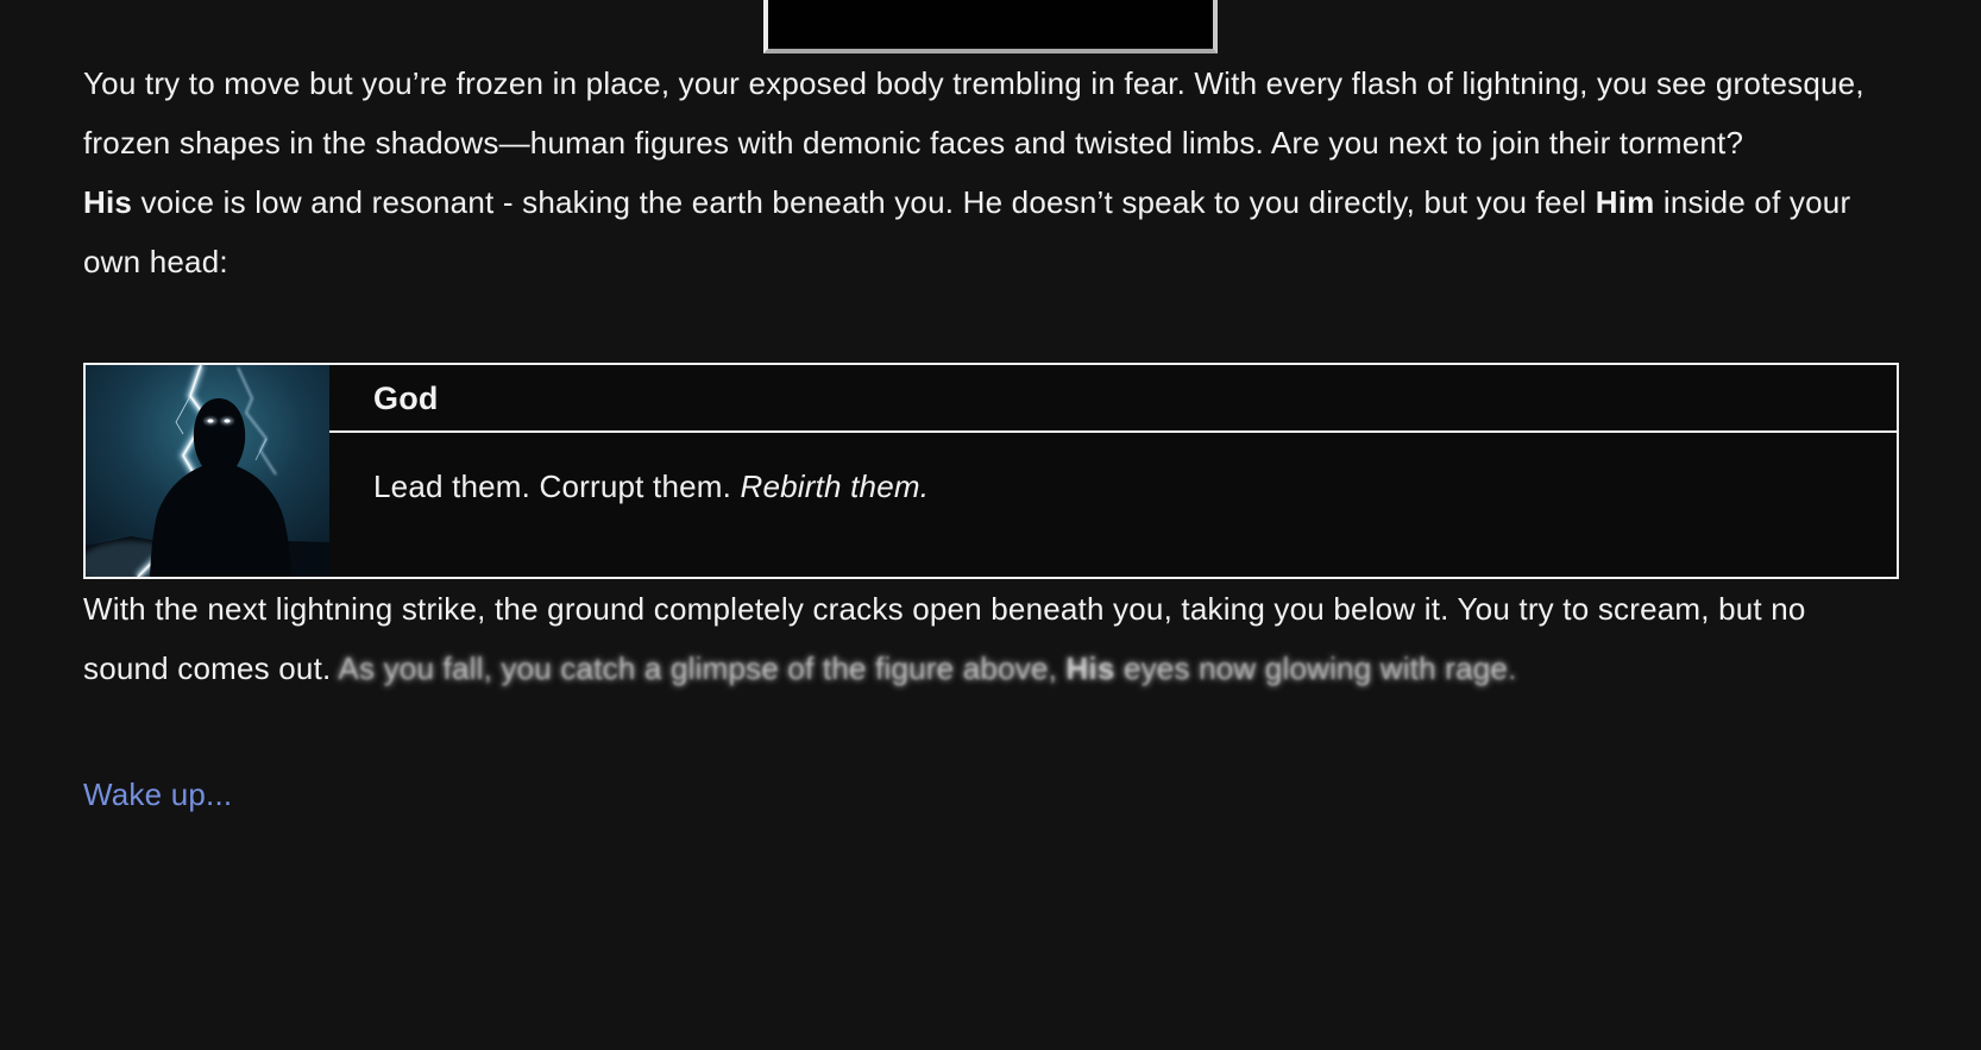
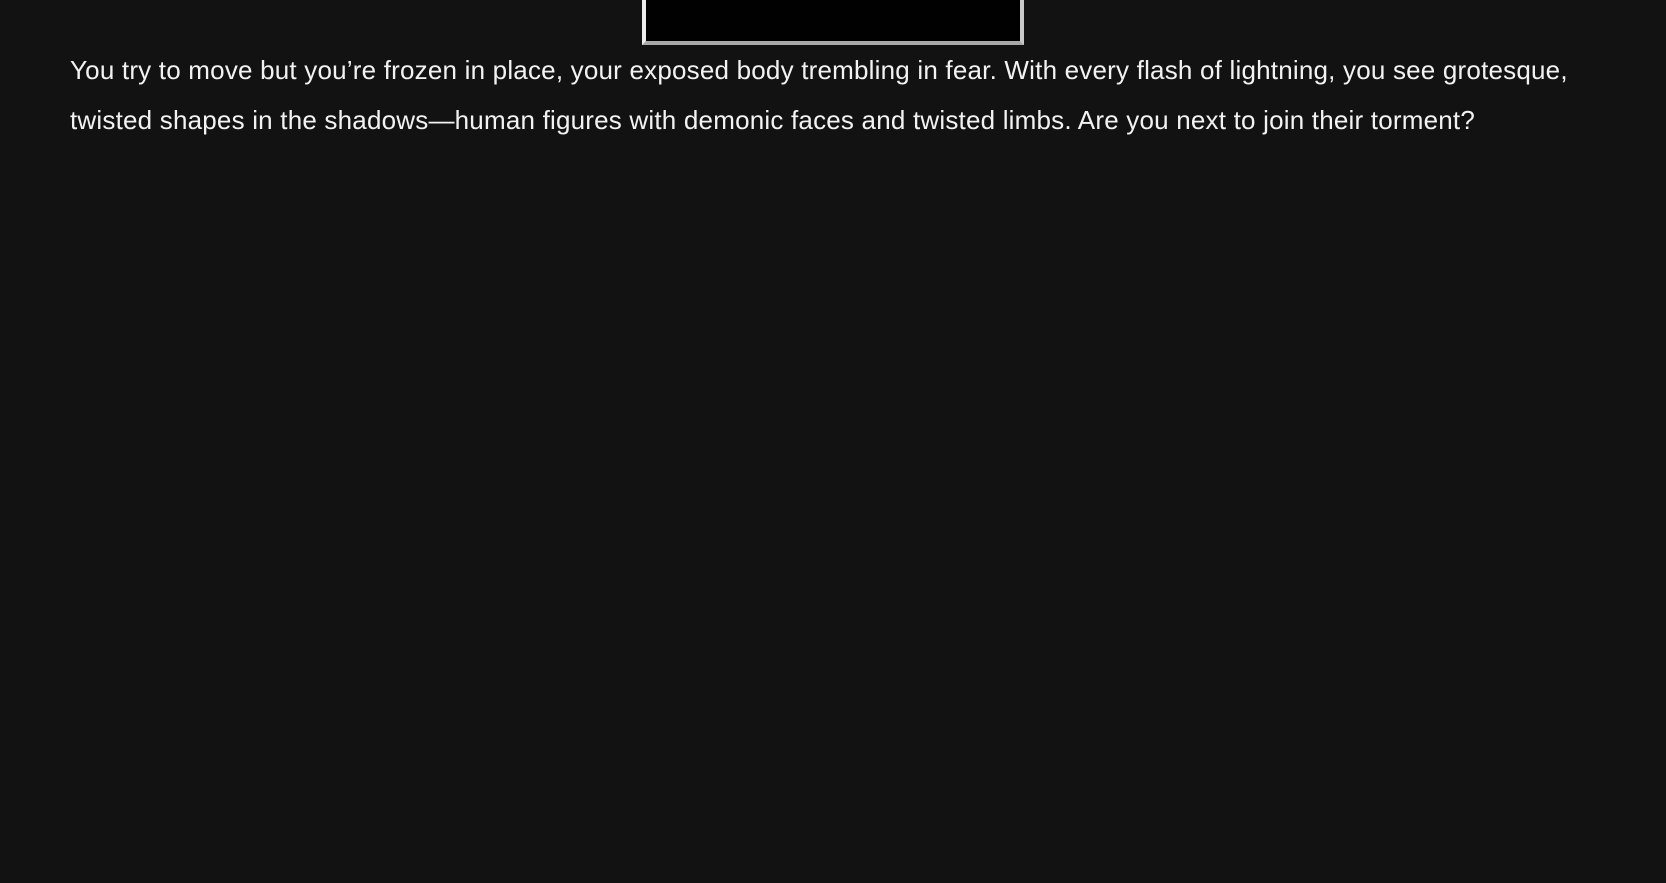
- You try to move but you’re frozen in place, your exposed body trembling in fear. With every flash of lightning, you see grotesque, frozen shapes in the shadows—human figures with demonic faces and twisted limbs. Are you next to join their torment?
+ You try to move but you’re frozen in place, your exposed body trembling in fear. With every flash of lightning, you see grotesque, twisted shapes in the shadows—human figures with demonic faces and twisted limbs. Are you next to join their torment?
- His voice is low and resonant - shaking the earth beneath you. He doesn’t speak to you directly, but you feel Him inside of your own head:
- God
- Lead them. Corrupt them. Rebirth them.
- With the next lightning strike, the ground completely cracks open beneath you, taking you below it. You try to scream, but no sound comes out. As you fall, you catch a glimpse of the figure above, His eyes now glowing with rage.
- Wake up...
